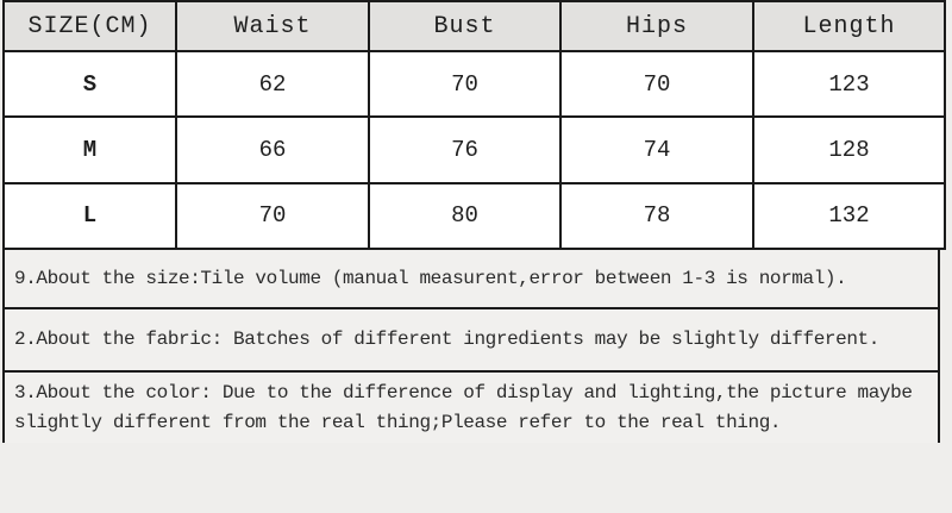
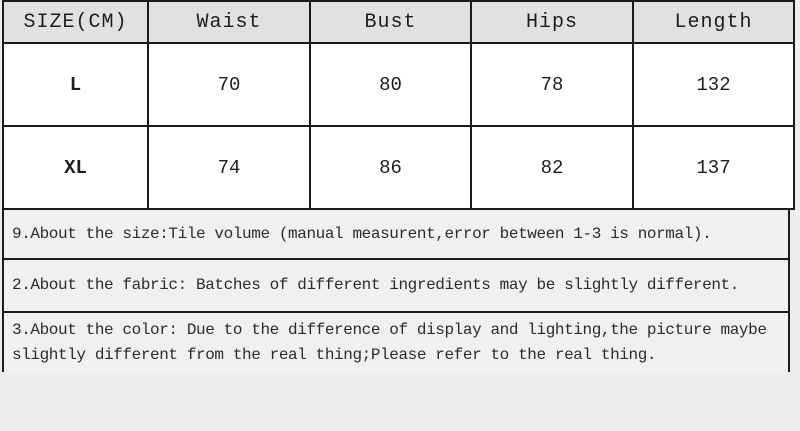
  SIZE(CM)	Waist	Bust	Hips	Length
- S	62	70	70	123
- M	66	76	74	128
  L	70	80	78	132
+ XL	74	86	82	137
  9.About the size:Tile volume (manual measurent,error between 1-3 is normal).
  2.About the fabric: Batches of different ingredients may be slightly different.
  3.About the color: Due to the difference of display and lighting,the picture maybe
  slightly different from the real thing;Please refer to the real thing.
